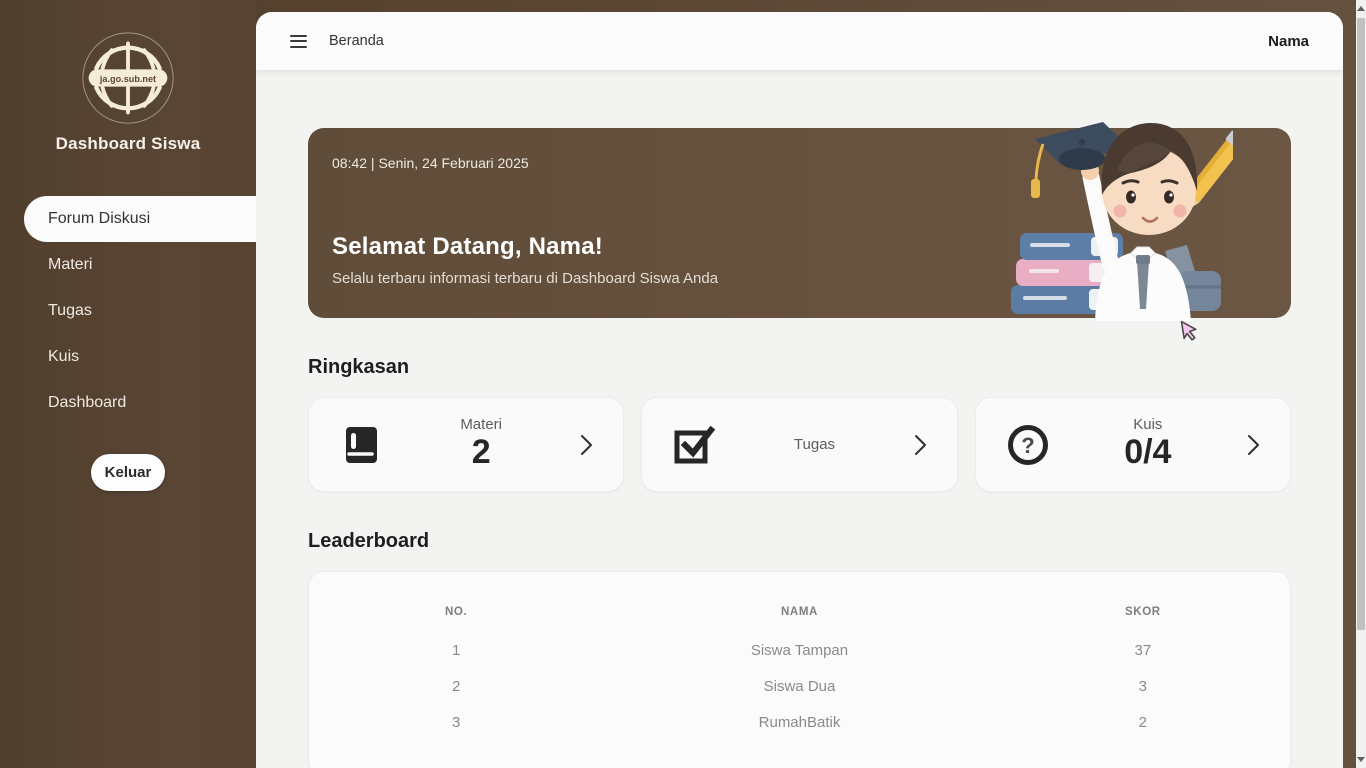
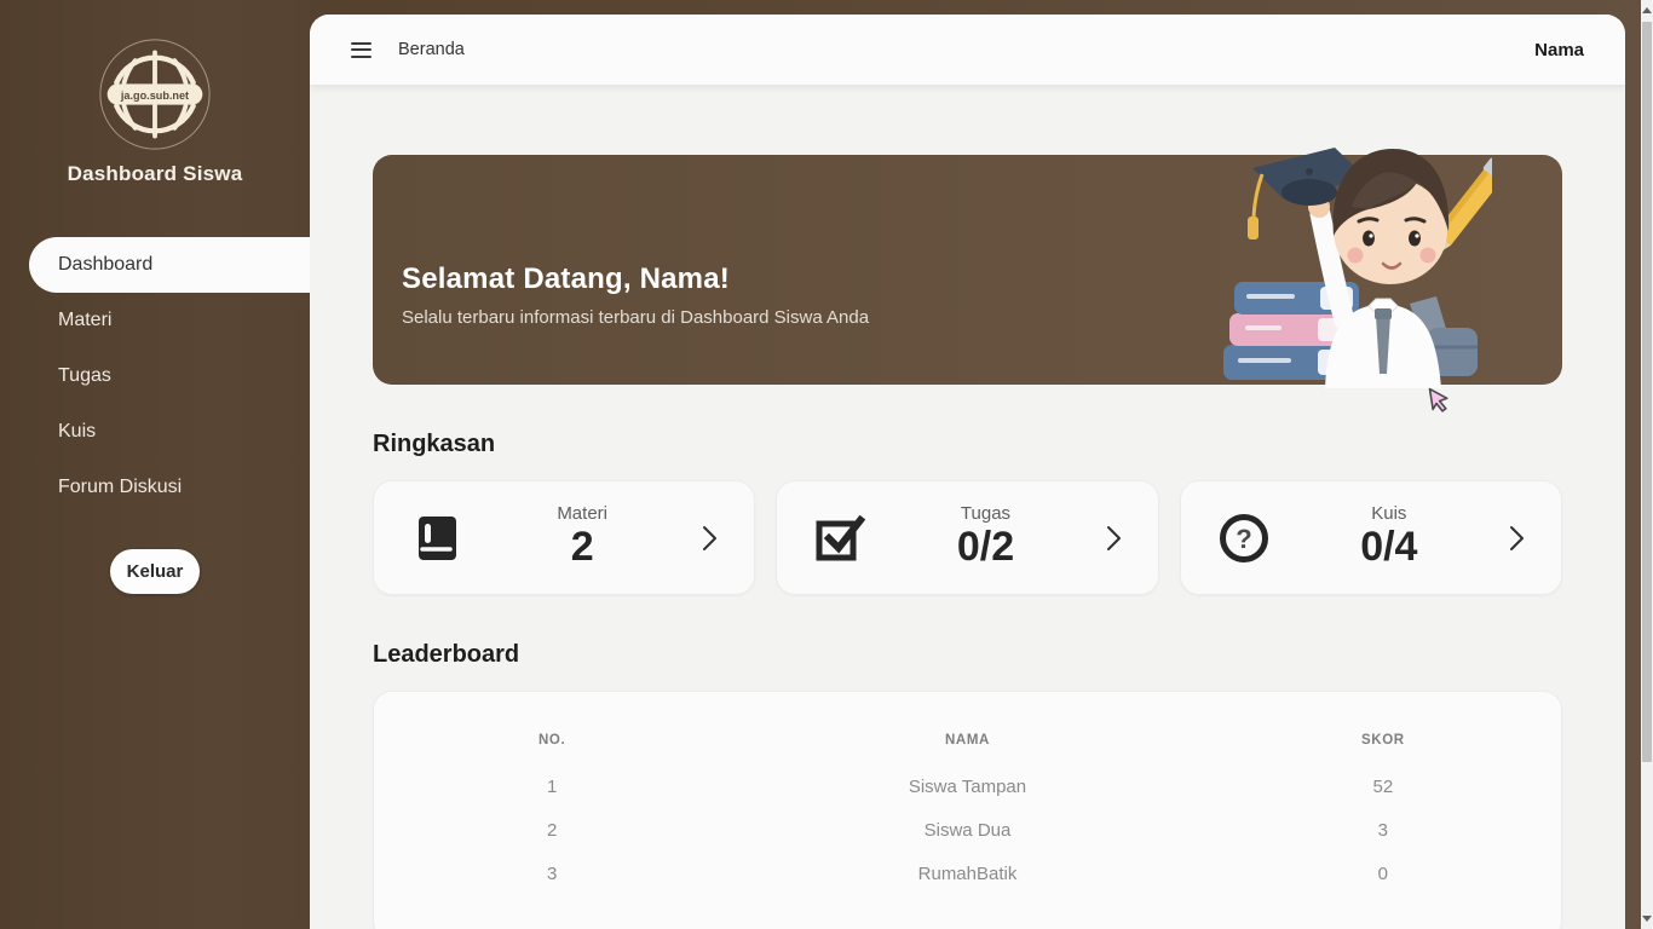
  ja.go.sub.net
  Dashboard Siswa
- Forum Diskusi
+ Dashboard
  Materi
  Tugas
  Kuis
- Dashboard
+ Forum Diskusi
  Keluar
  Beranda
  Nama
- 08:42 | Senin, 24 Februari 2025
  Selamat Datang, Nama!
  Selalu terbaru informasi terbaru di Dashboard Siswa Anda
  Ringkasan
  Materi
  2
  Tugas
+ 0/2
  ?
  Kuis
  0/4
  Leaderboard
  NO.	NAMA	SKOR
- 1	Siswa Tampan	37
+ 1	Siswa Tampan	52
  2	Siswa Dua	3
- 3	RumahBatik	2
+ 3	RumahBatik	0
